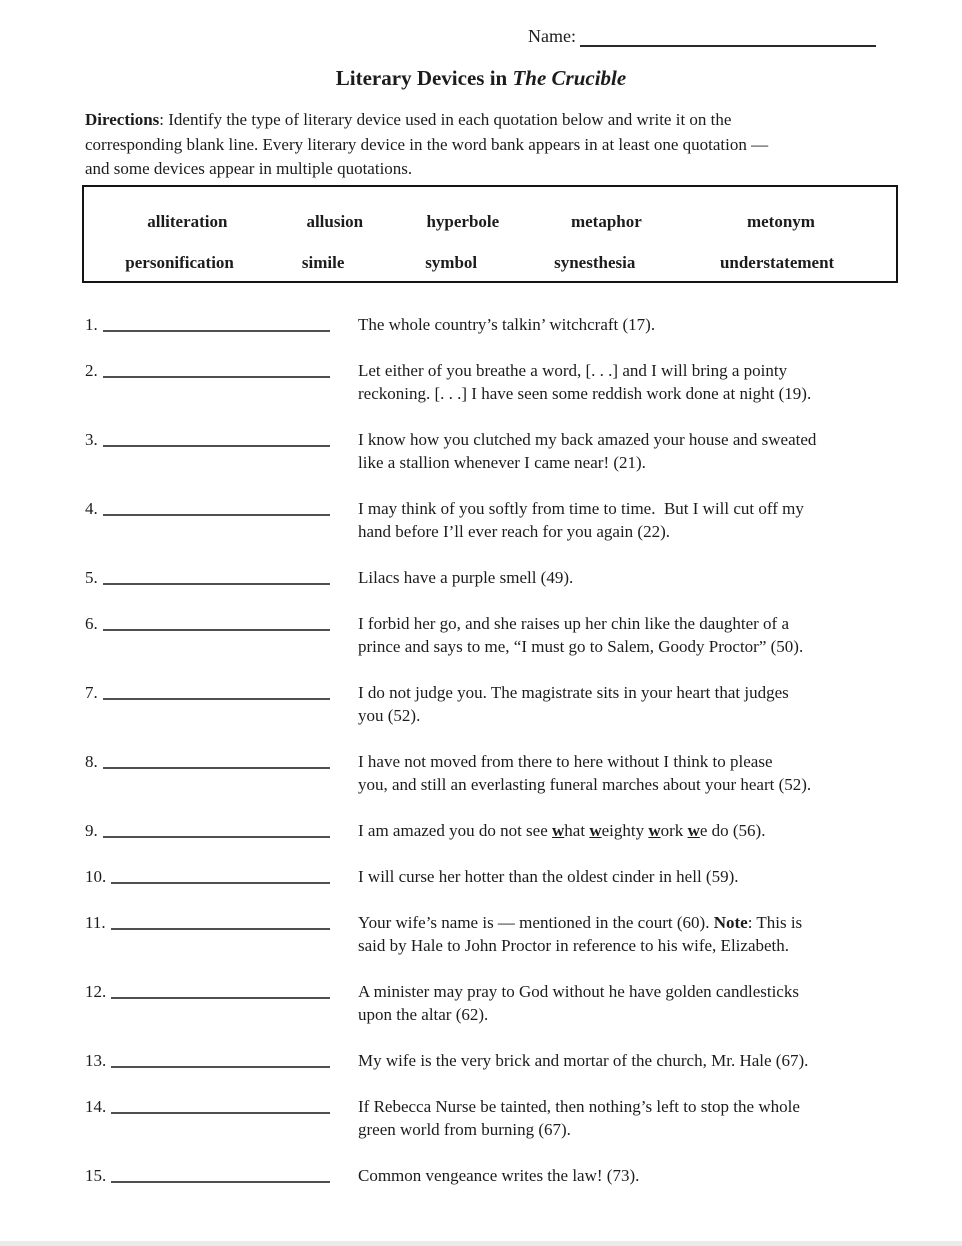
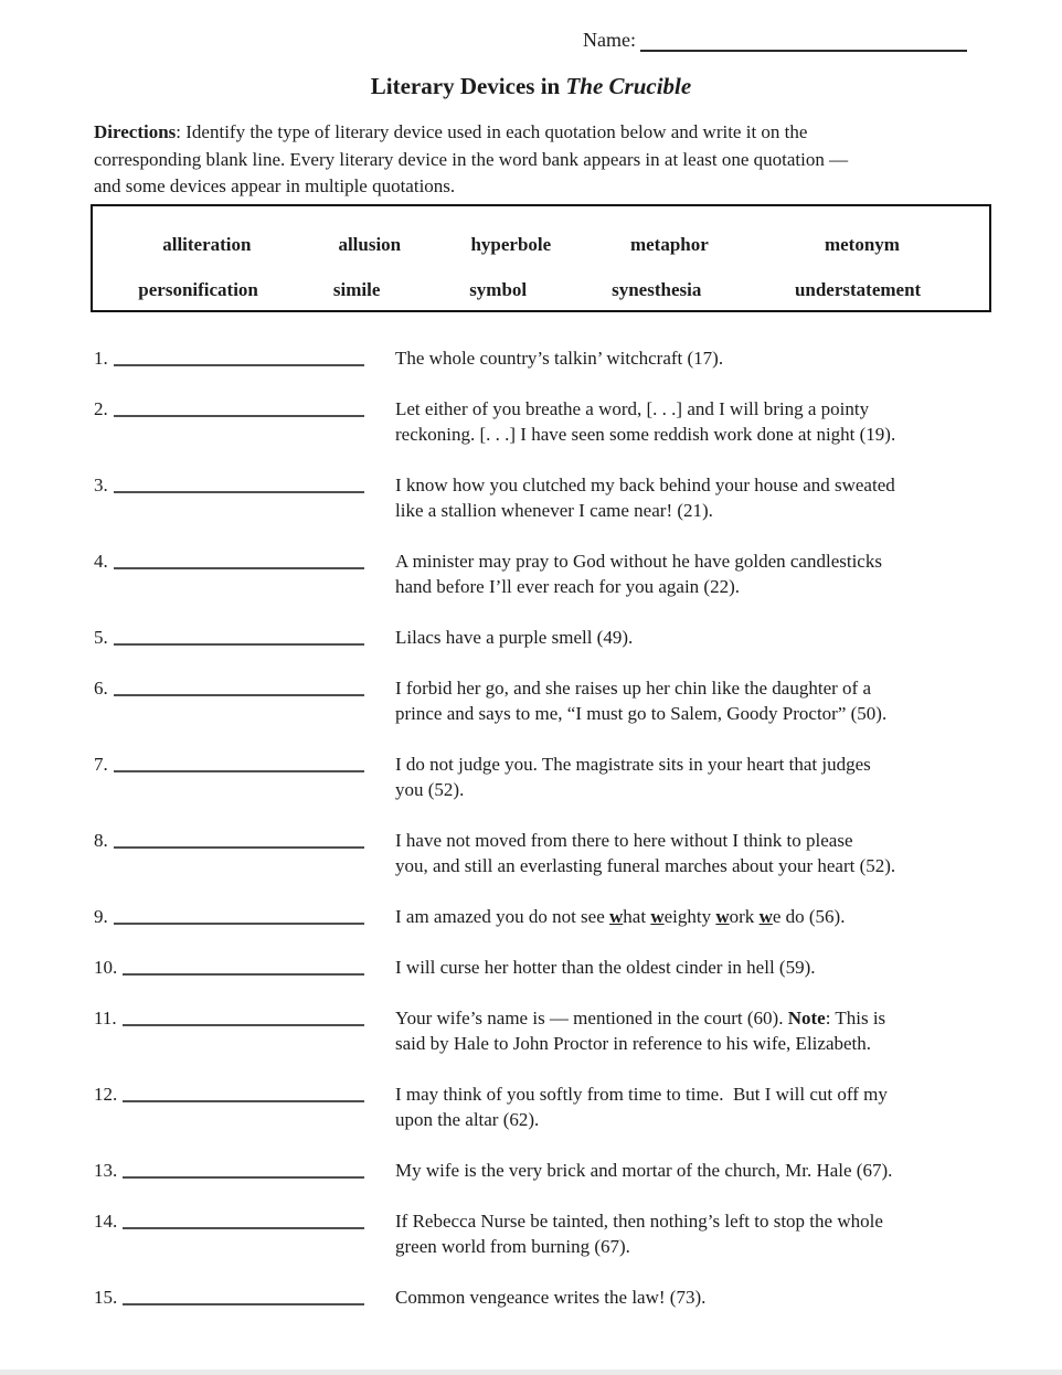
  Name:
  Literary Devices in The Crucible
  Directions: Identify the type of literary device used in each quotation below and write it on the
  corresponding blank line. Every literary device in the word bank appears in at least one quotation —
  and some devices appear in multiple quotations.
  alliteration
  allusion
  hyperbole
  metaphor
  metonym
  personification
  simile
  symbol
  synesthesia
  understatement
  1.
  The whole country’s talkin’ witchcraft (17).
  2.
  Let either of you breathe a word, [. . .] and I will bring a pointy
  reckoning. [. . .] I have seen some reddish work done at night (19).
  3.
- I know how you clutched my back amazed your house and sweated
+ I know how you clutched my back behind your house and sweated
  like a stallion whenever I came near! (21).
  4.
- I may think of you softly from time to time. But I will cut off my
+ A minister may pray to God without he have golden candlesticks
  hand before I’ll ever reach for you again (22).
  5.
  Lilacs have a purple smell (49).
  6.
  I forbid her go, and she raises up her chin like the daughter of a
  prince and says to me, “I must go to Salem, Goody Proctor” (50).
  7.
  I do not judge you. The magistrate sits in your heart that judges
  you (52).
  8.
  I have not moved from there to here without I think to please
  you, and still an everlasting funeral marches about your heart (52).
  9.
  I am amazed you do not see what weighty work we do (56).
  10.
  I will curse her hotter than the oldest cinder in hell (59).
  11.
  Your wife’s name is — mentioned in the court (60). Note: This is
  said by Hale to John Proctor in reference to his wife, Elizabeth.
  12.
- A minister may pray to God without he have golden candlesticks
+ I may think of you softly from time to time. But I will cut off my
  upon the altar (62).
  13.
  My wife is the very brick and mortar of the church, Mr. Hale (67).
  14.
  If Rebecca Nurse be tainted, then nothing’s left to stop the whole
  green world from burning (67).
  15.
  Common vengeance writes the law! (73).
